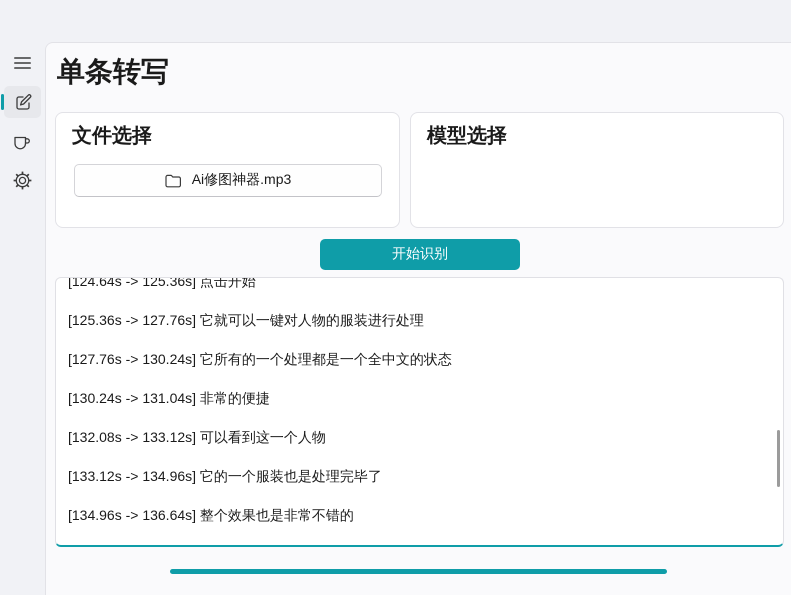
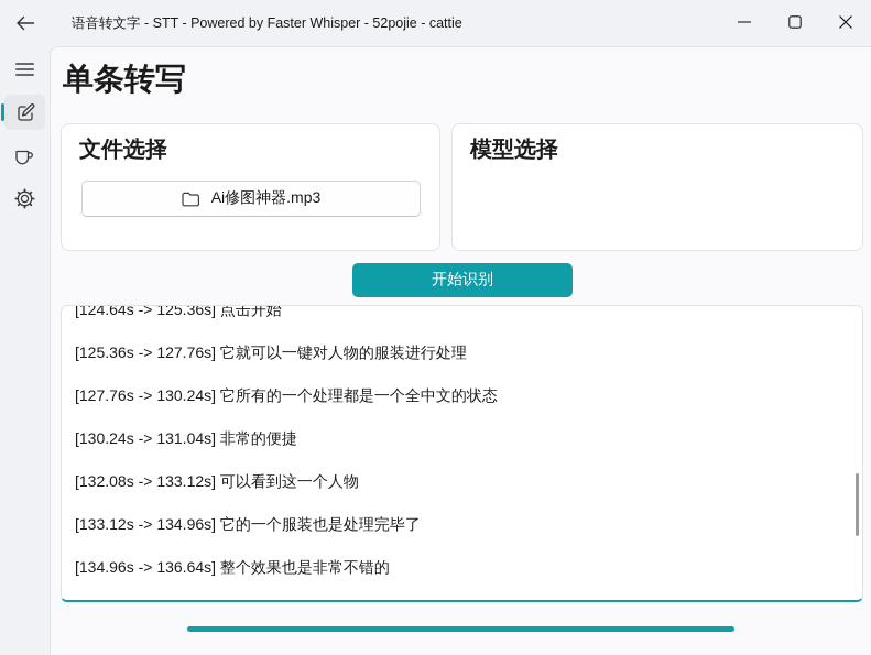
+ 语音转文字 - STT - Powered by Faster Whisper - 52pojie - cattie
  单条转写
  文件选择
  Ai修图神器.mp3
  模型选择
  开始识别
  [124.64s -> 125.36s] 点击开始
  [125.36s -> 127.76s] 它就可以一键对人物的服装进行处理
  [127.76s -> 130.24s] 它所有的一个处理都是一个全中文的状态
  [130.24s -> 131.04s] 非常的便捷
  [132.08s -> 133.12s] 可以看到这一个人物
  [133.12s -> 134.96s] 它的一个服装也是处理完毕了
  [134.96s -> 136.64s] 整个效果也是非常不错的
